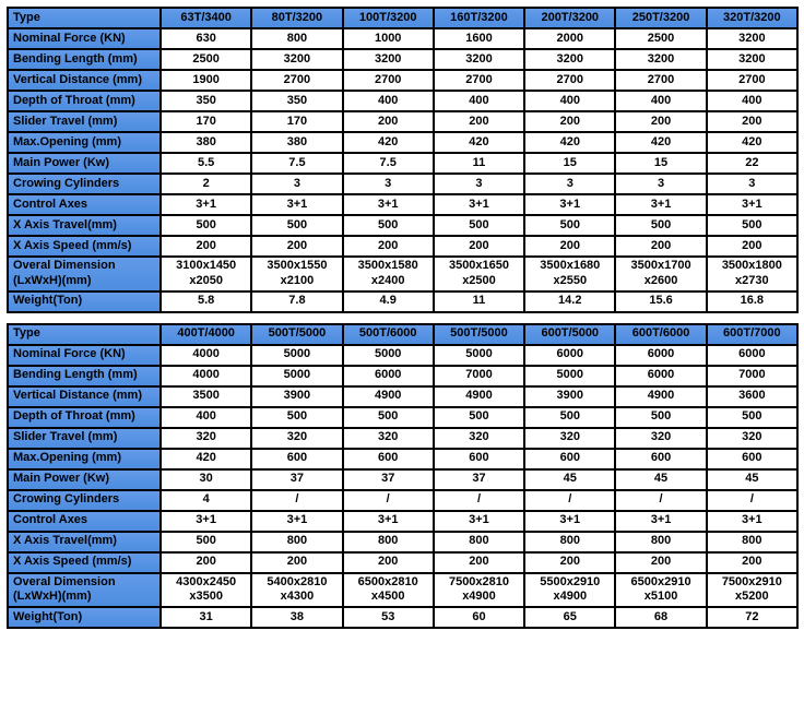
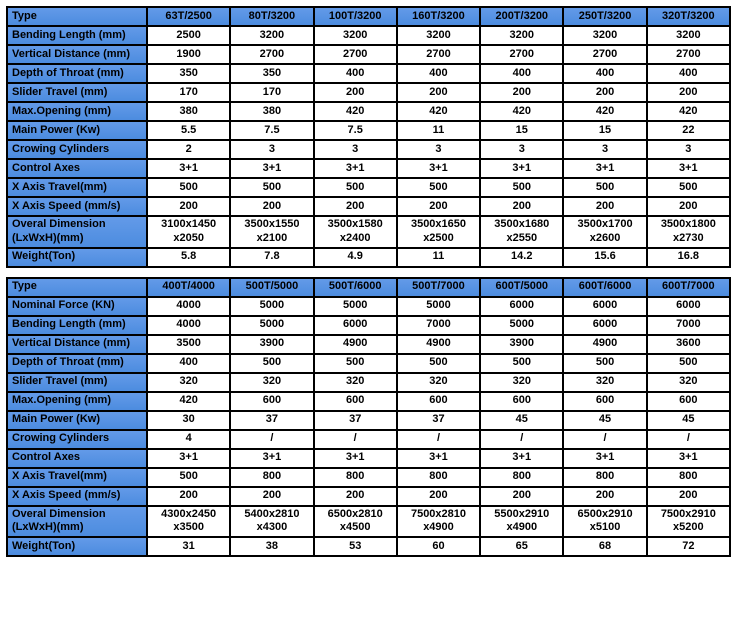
- Type	63T/3400	80T/3200	100T/3200	160T/3200	200T/3200	250T/3200	320T/3200
+ Type	63T/2500	80T/3200	100T/3200	160T/3200	200T/3200	250T/3200	320T/3200
- Nominal Force (KN)	630	800	1000	1600	2000	2500	3200
  Bending Length (mm)	2500	3200	3200	3200	3200	3200	3200
  Vertical Distance (mm)	1900	2700	2700	2700	2700	2700	2700
  Depth of Throat (mm)	350	350	400	400	400	400	400
  Slider Travel (mm)	170	170	200	200	200	200	200
  Max.Opening (mm)	380	380	420	420	420	420	420
  Main Power (Kw)	5.5	7.5	7.5	11	15	15	22
  Crowing Cylinders	2	3	3	3	3	3	3
  Control Axes	3+1	3+1	3+1	3+1	3+1	3+1	3+1
  X Axis Travel(mm)	500	500	500	500	500	500	500
  X Axis Speed (mm/s)	200	200	200	200	200	200	200
  Overal Dimension (LxWxH)(mm)	3100x1450 x2050	3500x1550 x2100	3500x1580 x2400	3500x1650 x2500	3500x1680 x2550	3500x1700 x2600	3500x1800 x2730
  Weight(Ton)	5.8	7.8	4.9	11	14.2	15.6	16.8
- Type	400T/4000	500T/5000	500T/6000	500T/5000	600T/5000	600T/6000	600T/7000
+ Type	400T/4000	500T/5000	500T/6000	500T/7000	600T/5000	600T/6000	600T/7000
  Nominal Force (KN)	4000	5000	5000	5000	6000	6000	6000
  Bending Length (mm)	4000	5000	6000	7000	5000	6000	7000
  Vertical Distance (mm)	3500	3900	4900	4900	3900	4900	3600
  Depth of Throat (mm)	400	500	500	500	500	500	500
  Slider Travel (mm)	320	320	320	320	320	320	320
  Max.Opening (mm)	420	600	600	600	600	600	600
  Main Power (Kw)	30	37	37	37	45	45	45
  Crowing Cylinders	4	/	/	/	/	/	/
  Control Axes	3+1	3+1	3+1	3+1	3+1	3+1	3+1
  X Axis Travel(mm)	500	800	800	800	800	800	800
  X Axis Speed (mm/s)	200	200	200	200	200	200	200
  Overal Dimension (LxWxH)(mm)	4300x2450 x3500	5400x2810 x4300	6500x2810 x4500	7500x2810 x4900	5500x2910 x4900	6500x2910 x5100	7500x2910 x5200
  Weight(Ton)	31	38	53	60	65	68	72
